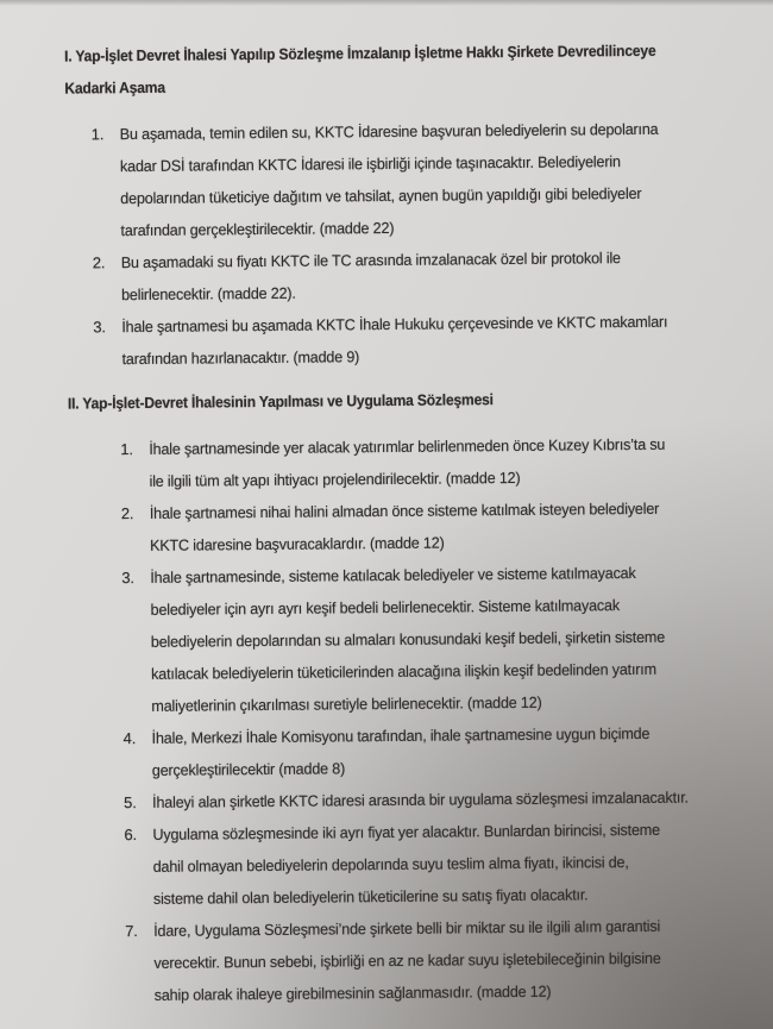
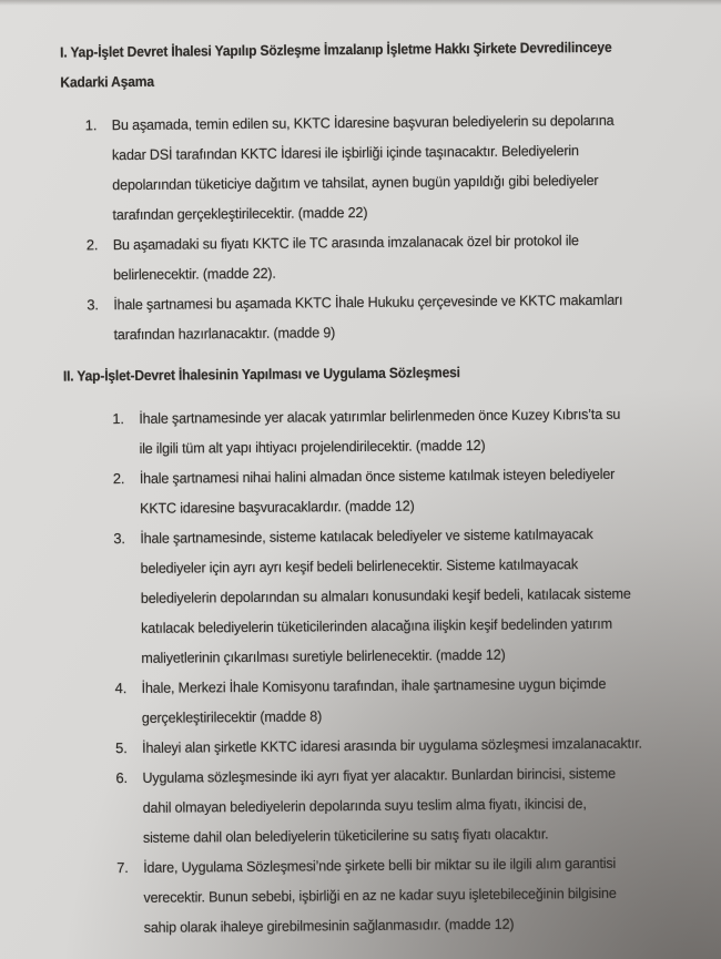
  I. Yap-İşlet Devret İhalesi Yapılıp Sözleşme İmzalanıp İşletme Hakkı Şirkete Devredilinceye
  Kadarki Aşama
  1.
  Bu aşamada, temin edilen su, KKTC İdaresine başvuran belediyelerin su depolarına
  kadar DSİ tarafından KKTC İdaresi ile işbirliği içinde taşınacaktır. Belediyelerin
  depolarından tüketiciye dağıtım ve tahsilat, aynen bugün yapıldığı gibi belediyeler
  tarafından gerçekleştirilecektir. (madde 22)
  2.
  Bu aşamadaki su fiyatı KKTC ile TC arasında imzalanacak özel bir protokol ile
  belirlenecektir. (madde 22).
  3.
  İhale şartnamesi bu aşamada KKTC İhale Hukuku çerçevesinde ve KKTC makamları
  tarafından hazırlanacaktır. (madde 9)
  II. Yap-İşlet-Devret İhalesinin Yapılması ve Uygulama Sözleşmesi
  1.
  İhale şartnamesinde yer alacak yatırımlar belirlenmeden önce Kuzey Kıbrıs’ta su
  ile ilgili tüm alt yapı ihtiyacı projelendirilecektir. (madde 12)
  2.
  İhale şartnamesi nihai halini almadan önce sisteme katılmak isteyen belediyeler
  KKTC idaresine başvuracaklardır. (madde 12)
  3.
  İhale şartnamesinde, sisteme katılacak belediyeler ve sisteme katılmayacak
  belediyeler için ayrı ayrı keşif bedeli belirlenecektir. Sisteme katılmayacak
- belediyelerin depolarından su almaları konusundaki keşif bedeli, şirketin sisteme
+ belediyelerin depolarından su almaları konusundaki keşif bedeli, katılacak sisteme
  katılacak belediyelerin tüketicilerinden alacağına ilişkin keşif bedelinden yatırım
  maliyetlerinin çıkarılması suretiyle belirlenecektir. (madde 12)
  4.
  İhale, Merkezi İhale Komisyonu tarafından, ihale şartnamesine uygun biçimde
  gerçekleştirilecektir (madde 8)
  5.
  İhaleyi alan şirketle KKTC idaresi arasında bir uygulama sözleşmesi imzalanacaktır.
  6.
  Uygulama sözleşmesinde iki ayrı fiyat yer alacaktır. Bunlardan birincisi, sisteme
  dahil olmayan belediyelerin depolarında suyu teslim alma fiyatı, ikincisi de,
  sisteme dahil olan belediyelerin tüketicilerine su satış fiyatı olacaktır.
  7.
  İdare, Uygulama Sözleşmesi’nde şirkete belli bir miktar su ile ilgili alım garantisi
  verecektir. Bunun sebebi, işbirliği en az ne kadar suyu işletebileceğinin bilgisine
  sahip olarak ihaleye girebilmesinin sağlanmasıdır. (madde 12)
